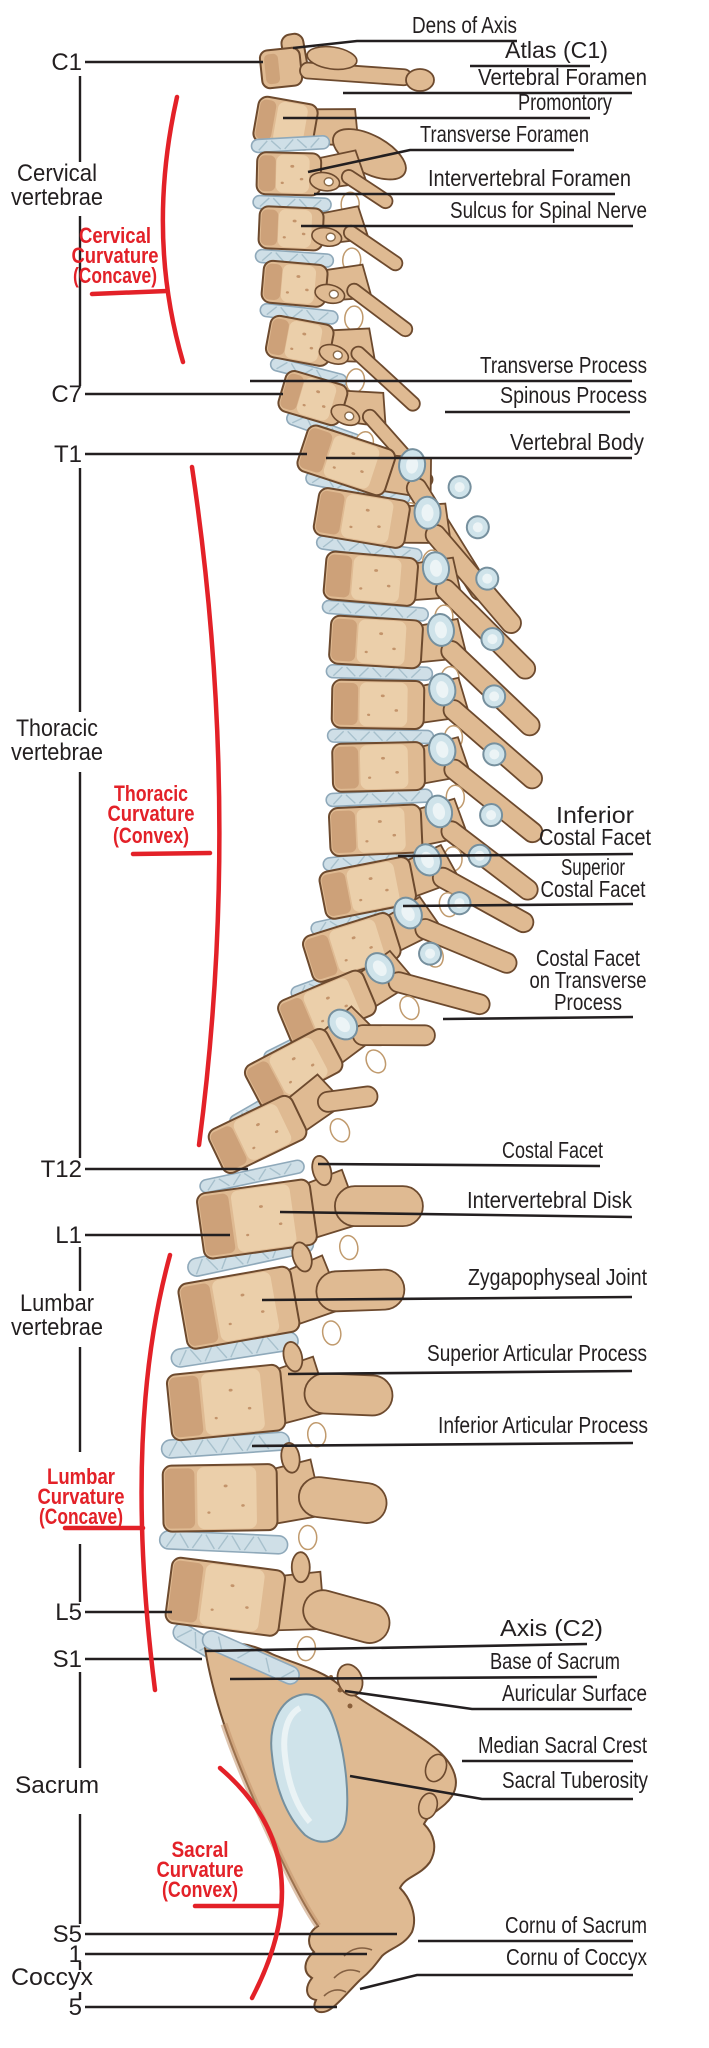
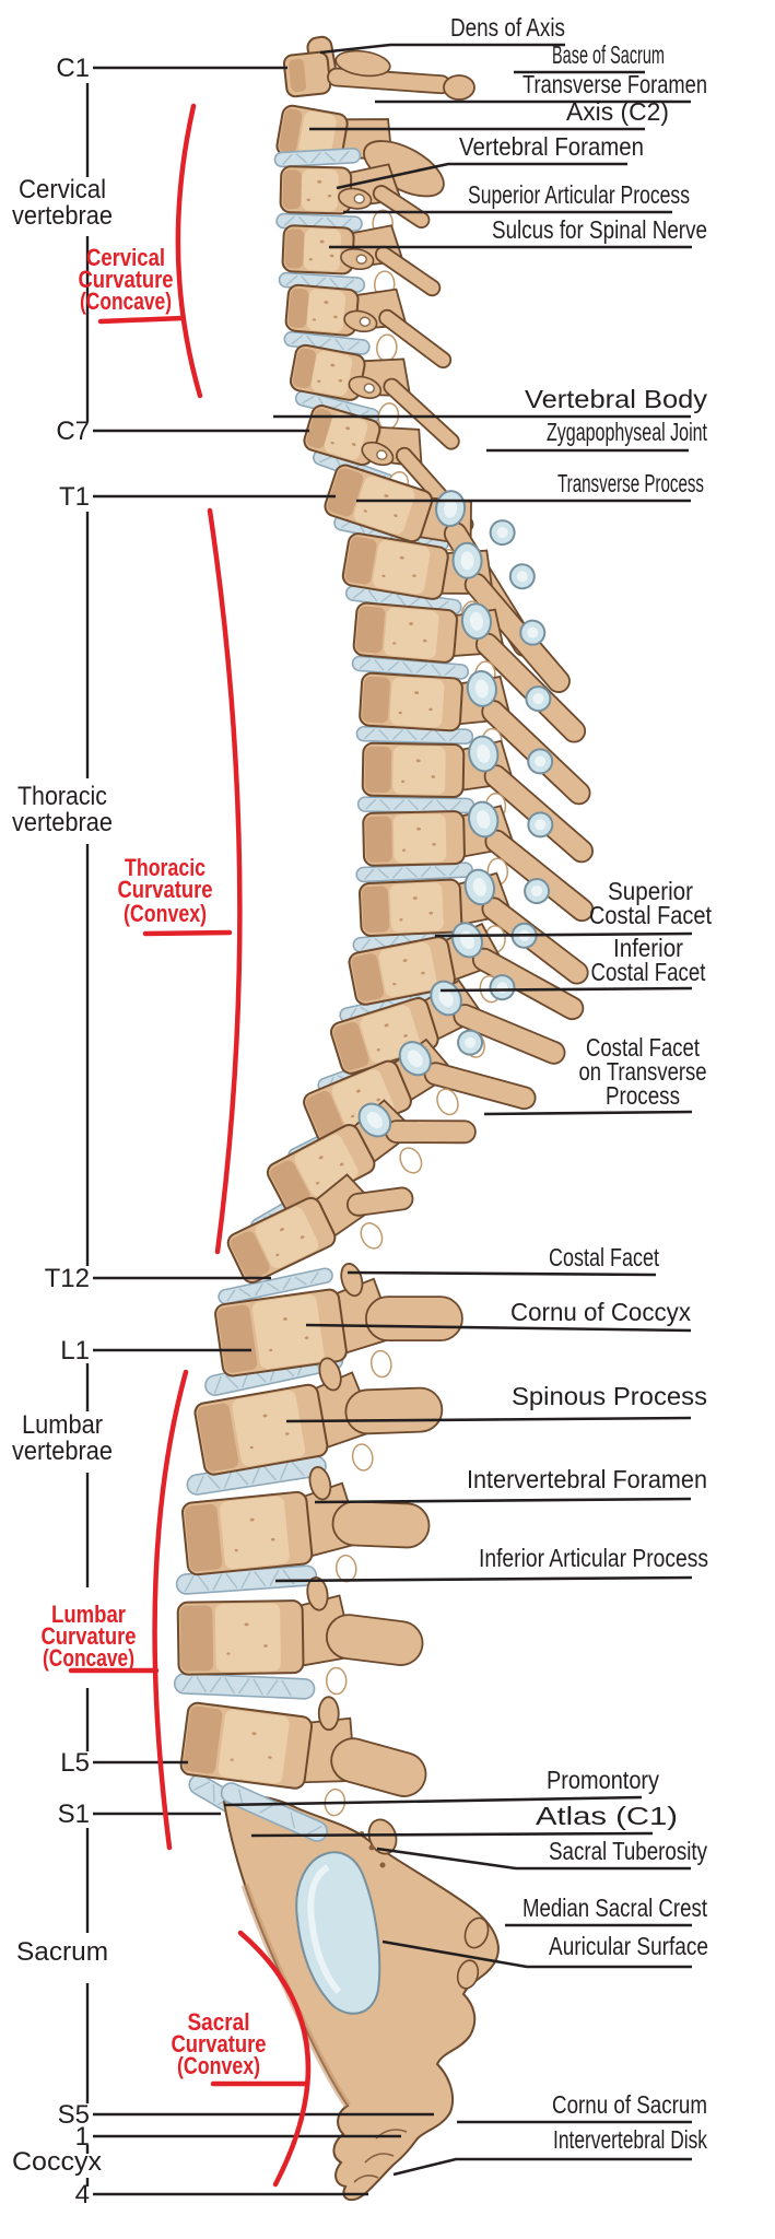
  Dens of Axis
- Atlas (C1)
+ Base of Sacrum
- Vertebral Foramen
+ Transverse Foramen
- Promontory
+ Axis (C2)
- Transverse Foramen
+ Vertebral Foramen
- Intervertebral Foramen
+ Superior Articular Process
  Sulcus for Spinal Nerve
- Transverse Process
+ Vertebral Body
- Spinous Process
+ Zygapophyseal Joint
- Vertebral Body
+ Transverse Process
- Inferior
+ Superior
  Costal Facet
- Superior
+ Inferior
  Costal Facet
  Costal Facet
  on Transverse
  Process
  Costal Facet
- Intervertebral Disk
+ Cornu of Coccyx
- Zygapophyseal Joint
+ Spinous Process
- Superior Articular Process
+ Intervertebral Foramen
  Inferior Articular Process
- Axis (C2)
+ Promontory
- Base of Sacrum
+ Atlas (C1)
- Auricular Surface
+ Sacral Tuberosity
  Median Sacral Crest
- Sacral Tuberosity
+ Auricular Surface
  Cornu of Sacrum
- Cornu of Coccyx
+ Intervertebral Disk
  C1
  C7
  T1
  T12
  L1
  L5
  S1
  S5
  1
- 5
+ 4
  Cervical
  vertebrae
  Thoracic
  vertebrae
  Lumbar
  vertebrae
  Sacrum
  Coccyx
  Cervical
  Curvature
  (Concave)
  Thoracic
  Curvature
  (Convex)
  Lumbar
  Curvature
  (Concave)
  Sacral
  Curvature
  (Convex)
